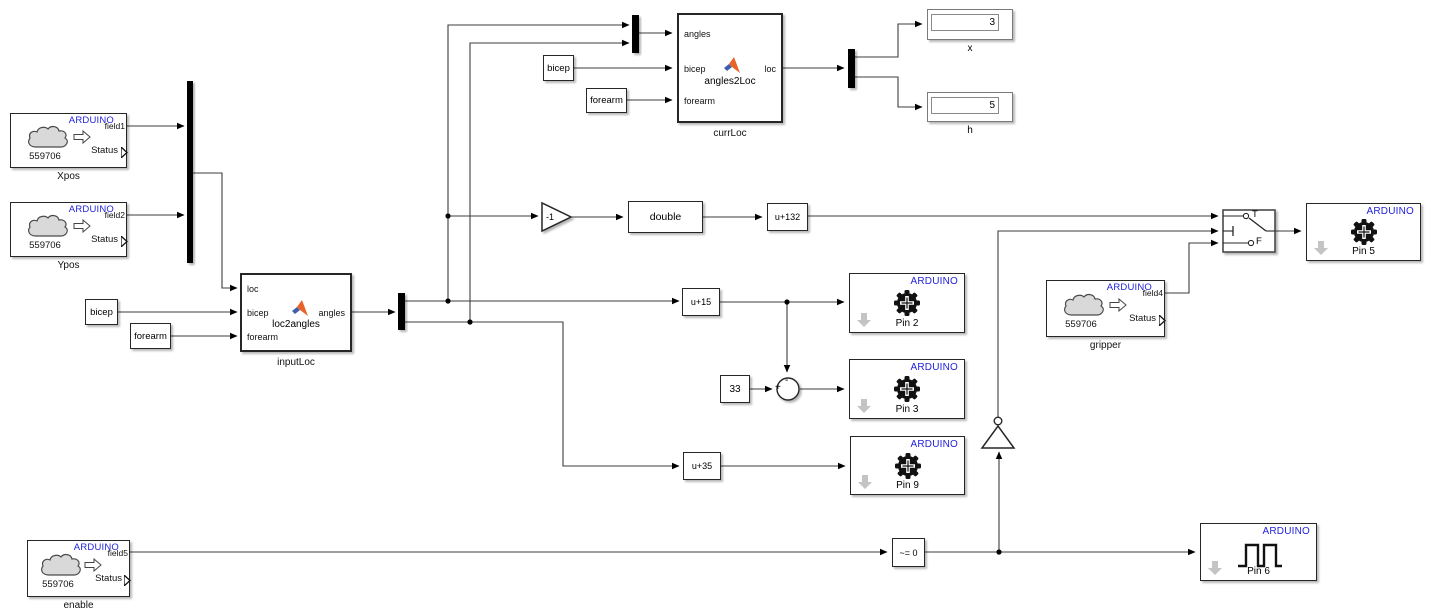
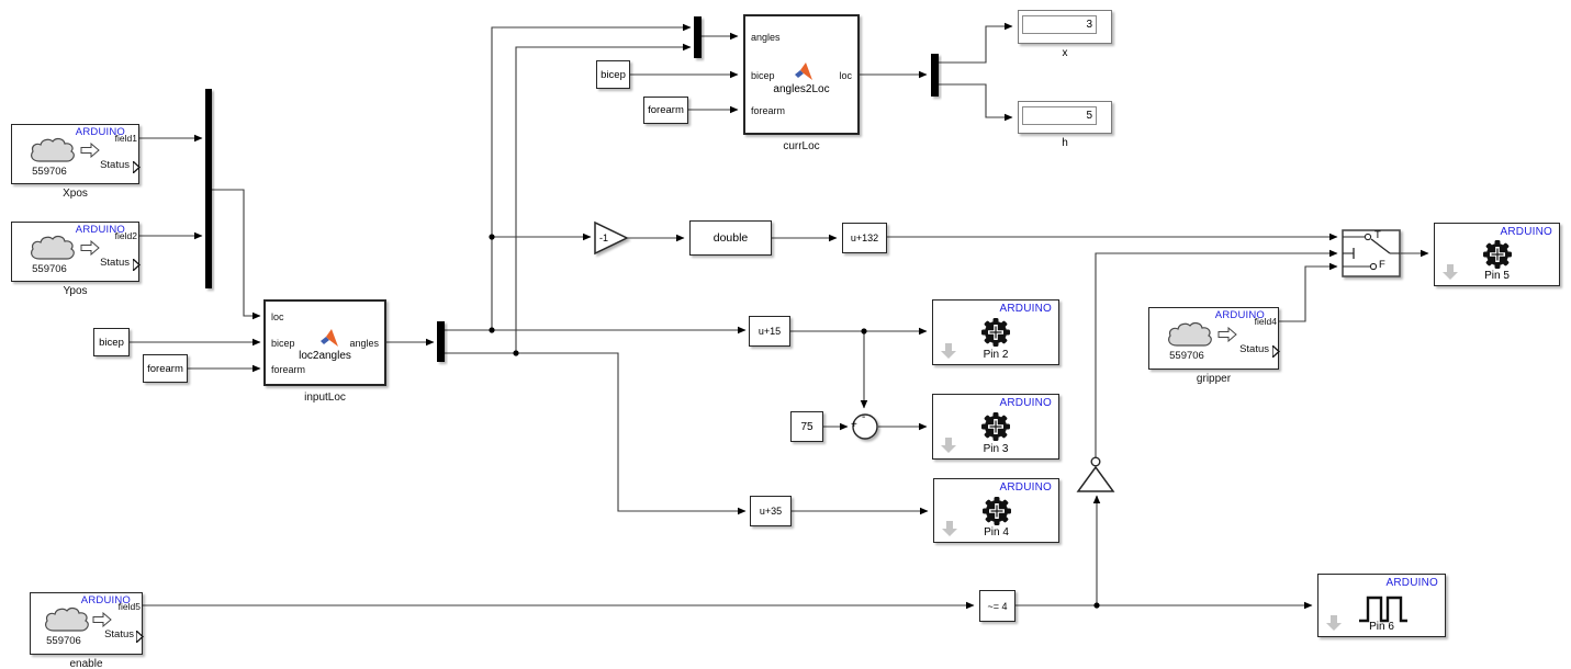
  ARDUINO
  field1
  559706
  Status
  Xpos
  ARDUINO
  field2
  559706
  Status
  Ypos
  ARDUINO
  field4
  559706
  Status
  gripper
  ARDUINO
  field5
  559706
  Status
  enable
  loc
  bicep
  forearm
  angles
  loc2angles
  inputLoc
  angles
  bicep
  forearm
  loc
  angles2Loc
  currLoc
  bicep
  forearm
  bicep
  forearm
- 33
+ 75
  -1
  +
  -
  double
  u+132
  u+15
  u+35
- ~= 0
+ ~= 4
  T
  F
  3
  x
  5
  h
  ARDUINO
  Pin 2
  ARDUINO
  Pin 3
  ARDUINO
- Pin 9
+ Pin 4
  ARDUINO
  Pin 5
  ARDUINO
  Pin 6
